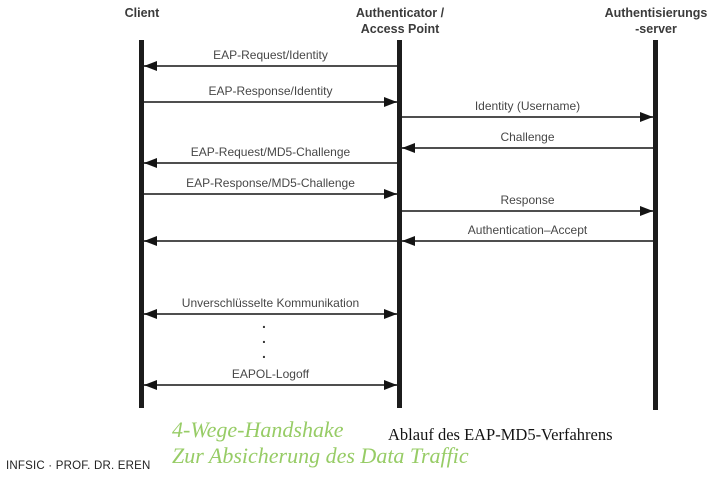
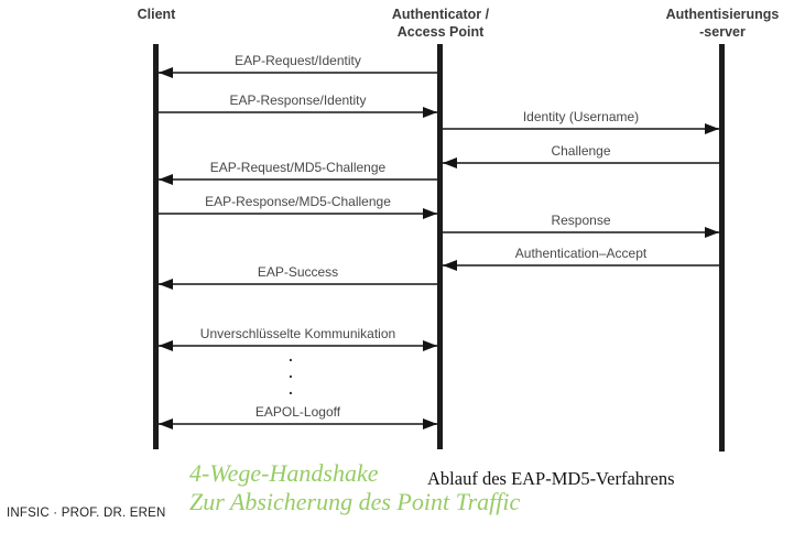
  Client
  Authenticator /
  Access Point
  Authentisierungs
  -server
  EAP-Request/Identity
  EAP-Response/Identity
  Identity (Username)
  Challenge
  EAP-Request/MD5-Challenge
  EAP-Response/MD5-Challenge
  Response
  Authentication–Accept
+ EAP-Success
  Unverschlüsselte Kommunikation
  .
  .
  .
  EAPOL-Logoff
  4-Wege-Handshake
  Ablauf des EAP-MD5-Verfahrens
- Zur Absicherung des Data Traffic
+ Zur Absicherung des Point Traffic
  INFSIC · PROF. DR. EREN
